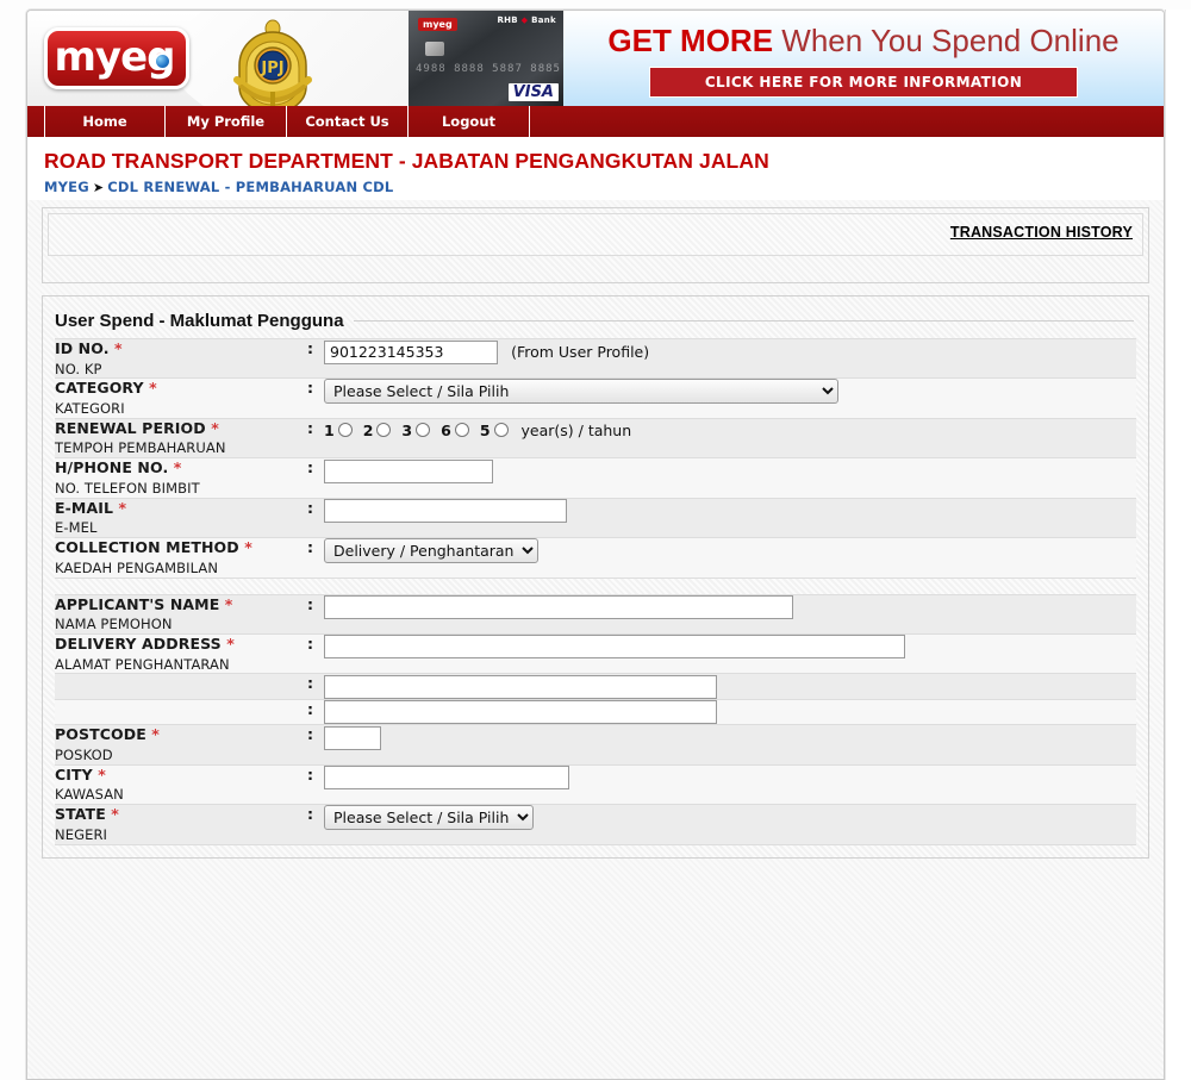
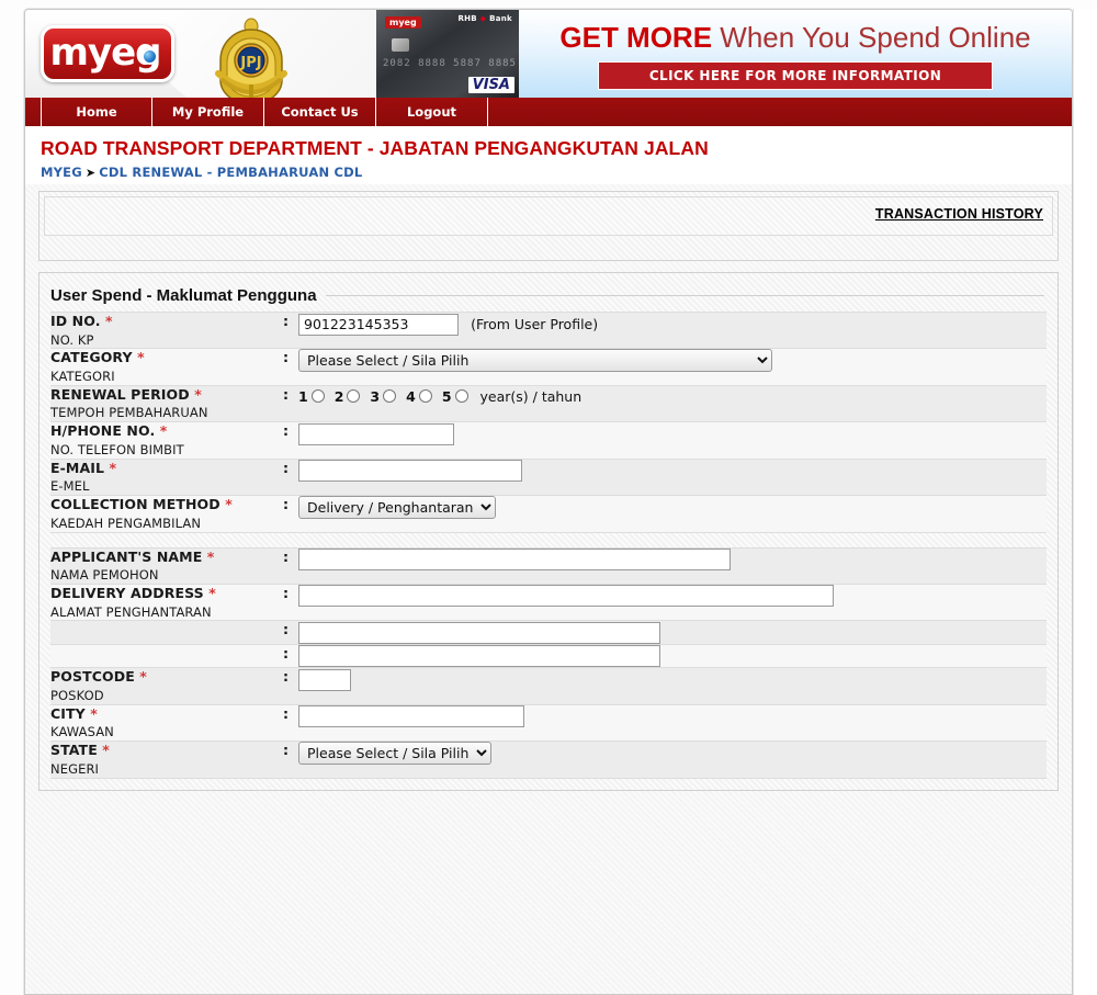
  mye
  JPJ
  myeg
  RHB ◆ Bank
- 4988 8888 5887 8885
+ 2082 8888 5887 8885
  VISA
  GET MORE When You Spend Online
  CLICK HERE FOR MORE INFORMATION
  Home
  My Profile
  Contact Us
  Logout
  ROAD TRANSPORT DEPARTMENT - JABATAN PENGANGKUTAN JALAN
  MYEG ➤ CDL RENEWAL - PEMBAHARUAN CDL
  TRANSACTION HISTORY
  User Spend - Maklumat Pengguna
  ID NO. * NO. KP	:	901223145353 (From User Profile)
  CATEGORY * KATEGORI	:	Please Select / Sila Pilih
- RENEWAL PERIOD * TEMPOH PEMBAHARUAN	:	1 2 3 6 5 year(s) / tahun
+ RENEWAL PERIOD * TEMPOH PEMBAHARUAN	:	1 2 3 4 5 year(s) / tahun
  H/PHONE NO. * NO. TELEFON BIMBIT	:
  E-MAIL * E-MEL	:
  COLLECTION METHOD * KAEDAH PENGAMBILAN	:	Delivery / Penghantaran
  APPLICANT'S NAME * NAMA PEMOHON	:
  DELIVERY ADDRESS * ALAMAT PENGHANTARAN	:
  	:
  	:
  POSTCODE * POSKOD	:
  CITY * KAWASAN	:
  STATE * NEGERI	:	Please Select / Sila Pilih
